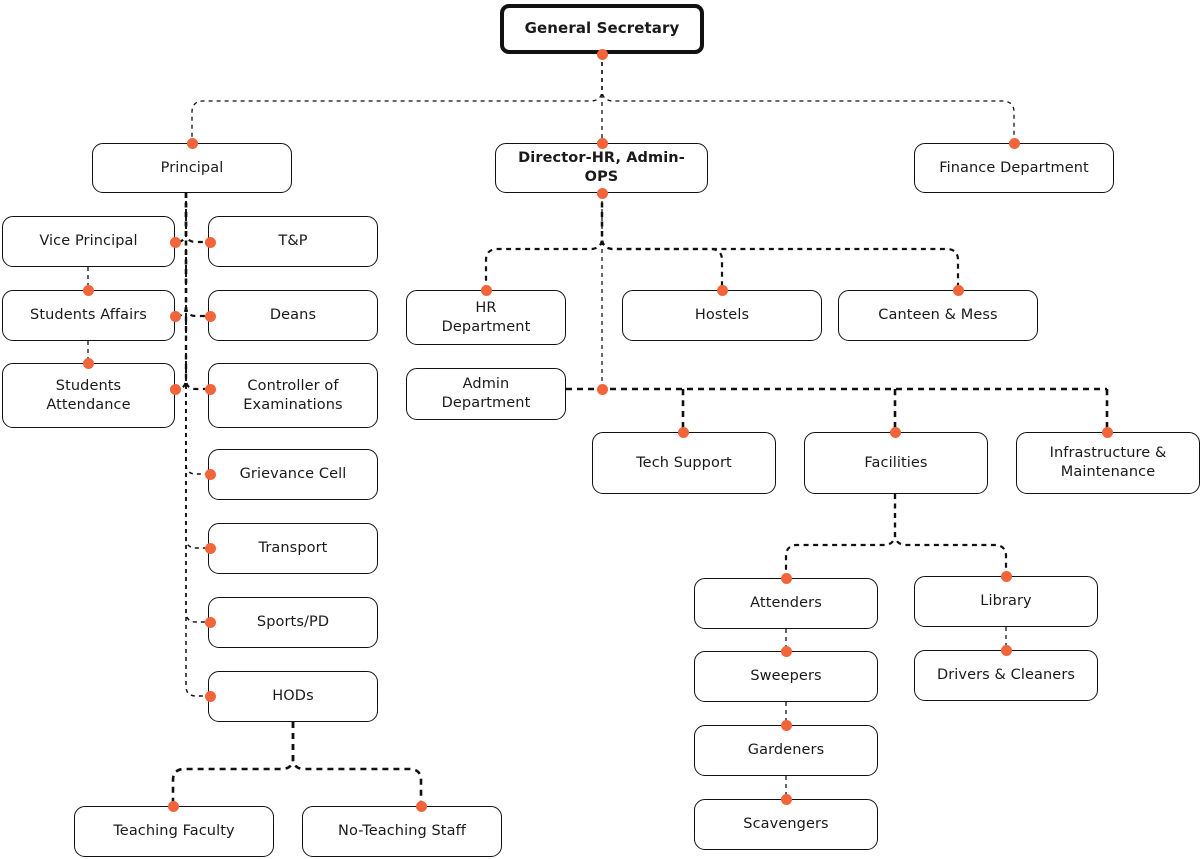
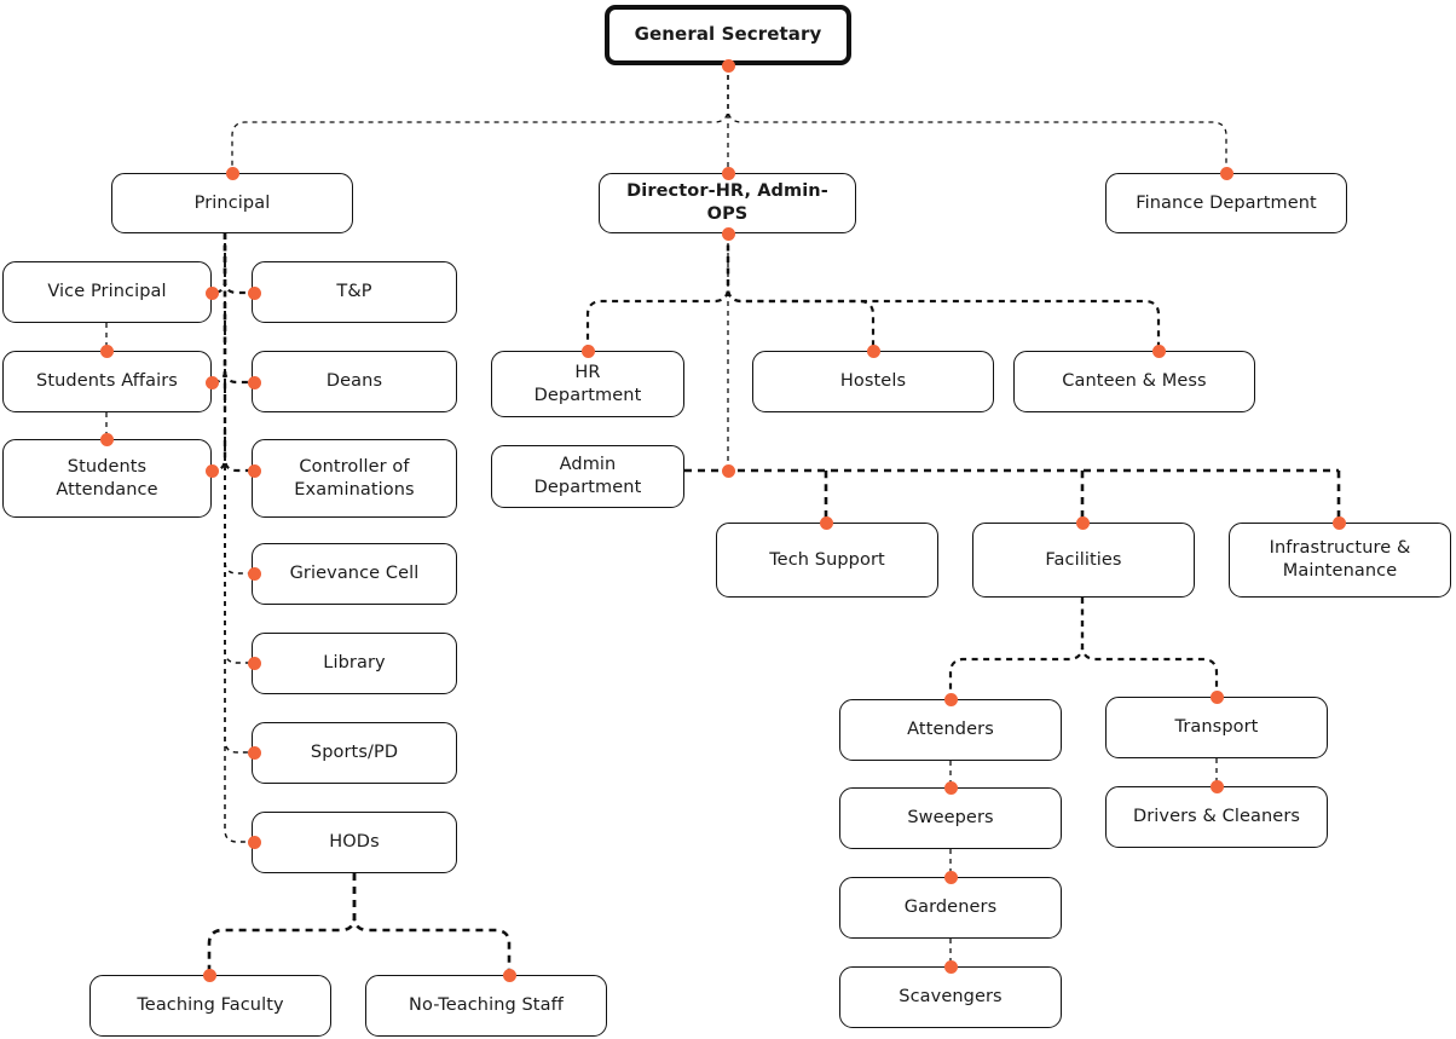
  General Secretary
  Principal
  Director-HR, Admin-OPS
  Finance Department
  Vice Principal
  T&P
  Students Affairs
  Deans
  Students
  Attendance
  Controller of
  Examinations
  Grievance Cell
- Transport
+ Library
  Sports/PD
  HODs
  Teaching Faculty
  No-Teaching Staff
  HR
  Department
  Hostels
  Canteen & Mess
  Admin
  Department
  Tech Support
  Facilities
  Infrastructure &
  Maintenance
  Attenders
- Library
+ Transport
  Sweepers
  Drivers & Cleaners
  Gardeners
  Scavengers
